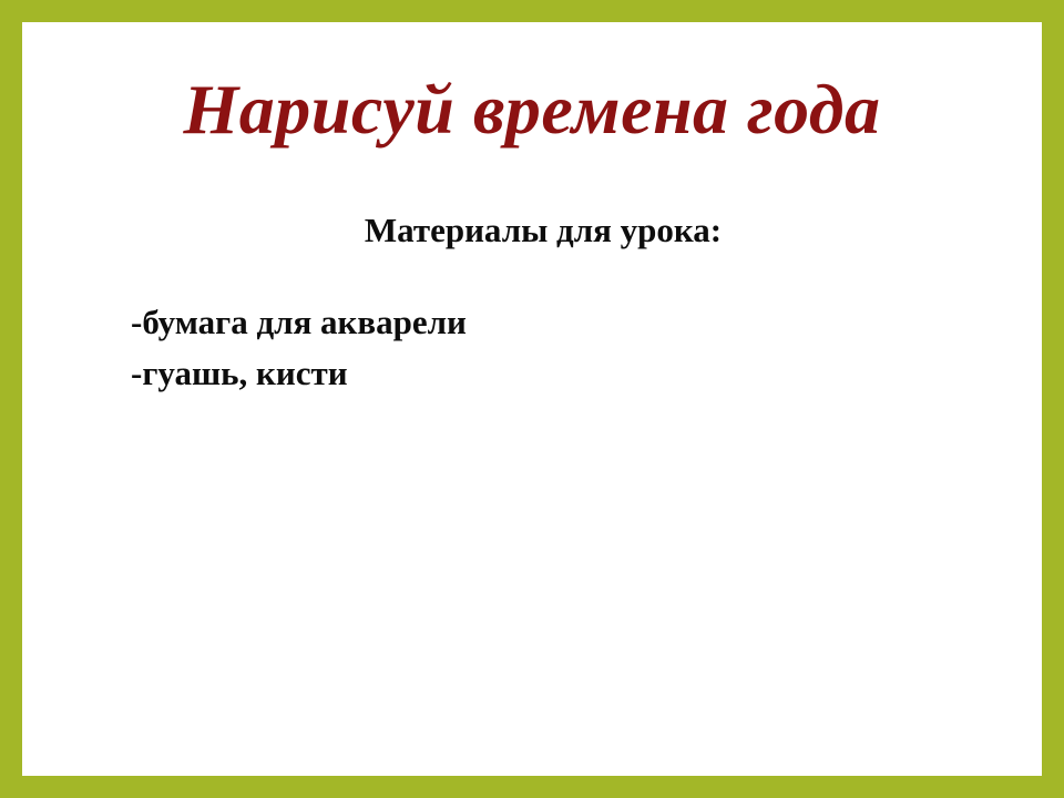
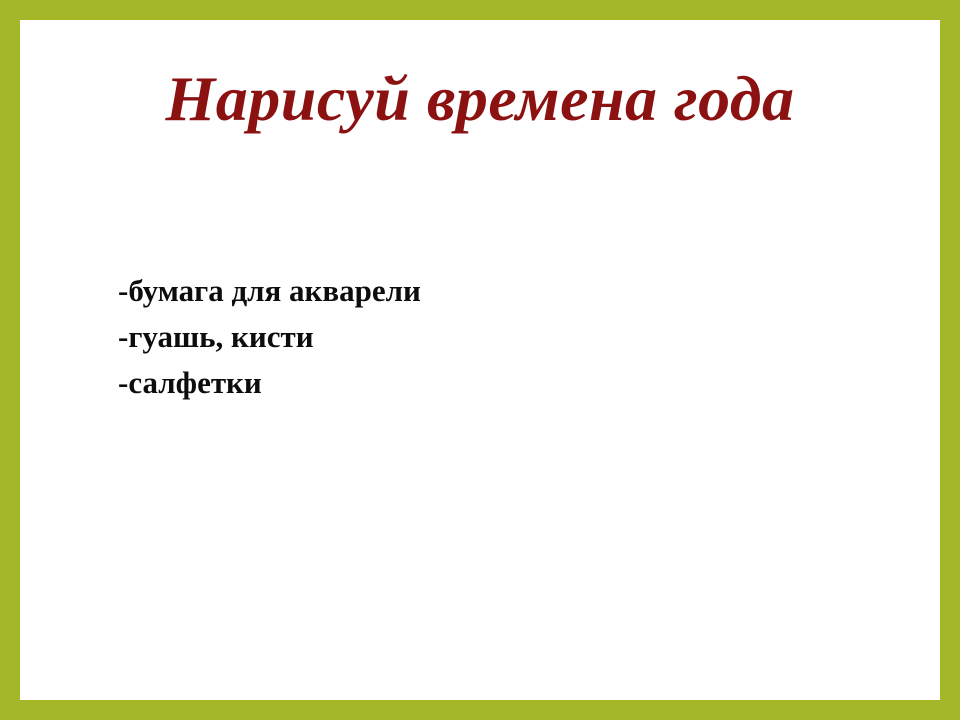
  Нарисуй времена года
- Материалы для урока:
  -бумага для акварели
  -гуашь, кисти
+ -салфетки
